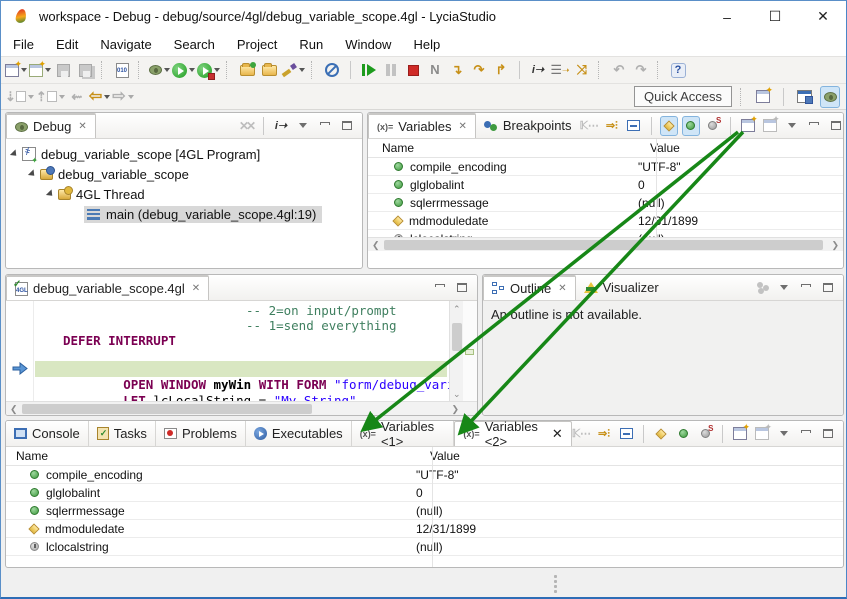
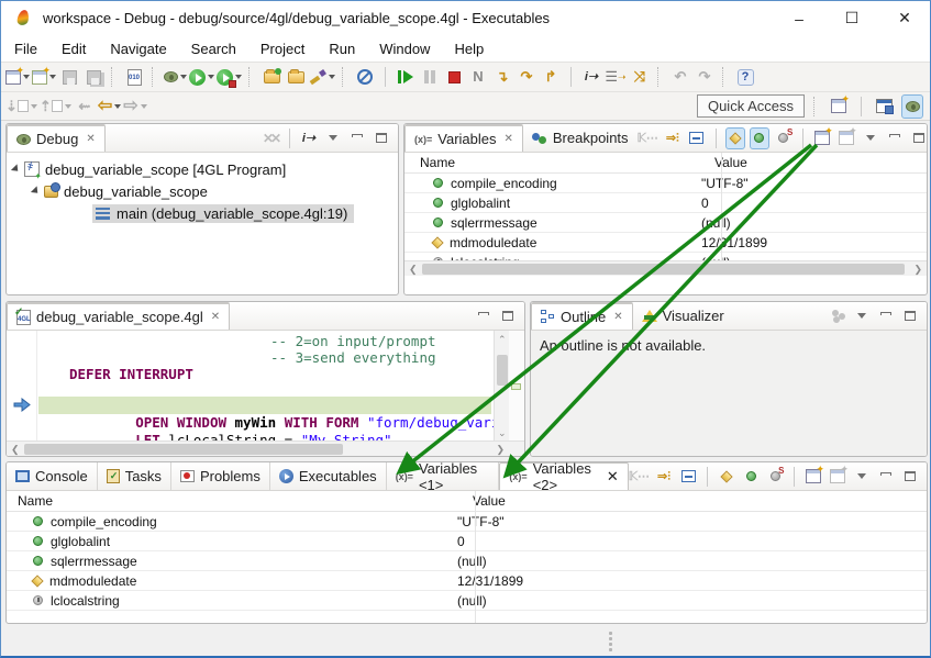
- workspace - Debug - debug/source/4gl/debug_variable_scope.4gl - LyciaStudio
+ workspace - Debug - debug/source/4gl/debug_variable_scope.4gl - Executables
  –
  ☐
  ✕
  File
  Edit
  Navigate
  Search
  Project
  Run
  Window
  Help
  N
  ↴
  ↷
  ↱
  i➝
  ☰
  ➝
  ⤨
  ↶
  ↷
  ?
  ⇣
  ⇡
  ⇜
  ⇦
  ⇨
  Quick Access
  Debug
  ✕
  ✕✕
  i➝
  debug_variable_scope [4GL Program]
  debug_variable_scope
- 4GL Thread
  main (debug_variable_scope.4gl:19)
  (x)=
  Variables
  ✕
  Breakpoints
  𝕂⋯
  ⇒⫶
  Name
  Value
  compile_encoding
  "UTF-8"
  glglobalint
  0
  sqlerrmessage
  mdmoduledate
  12/1/1899
  ❮
  ❯
  debug_variable_scope.4gl
  ✕
  -- 2=on input/prompt
- -- 1=send everything
+ -- 3=send everything
  DEFER INTERRUPT
  OPEN WINDOW myWin WITH FORM "form/debugvar
  ⌃
  ⌄
  ❮
  ❯
  Outlie
  ✕
  Visualizer
  An outline isot available.
  Console
  Tasks
  Problems
  Executables
  (x)=
  Variables <1>
  (x)=
  Variables <2>
  ✕
  𝕂⋯
  ⇒⫶
  Name
  Value
  compile_encoding
  "UF-8"
  glglobalint
  0
  sqlerrmessage
  (null)
  mdmoduledate
  1231/1899
  lclocalstring
  (null)
